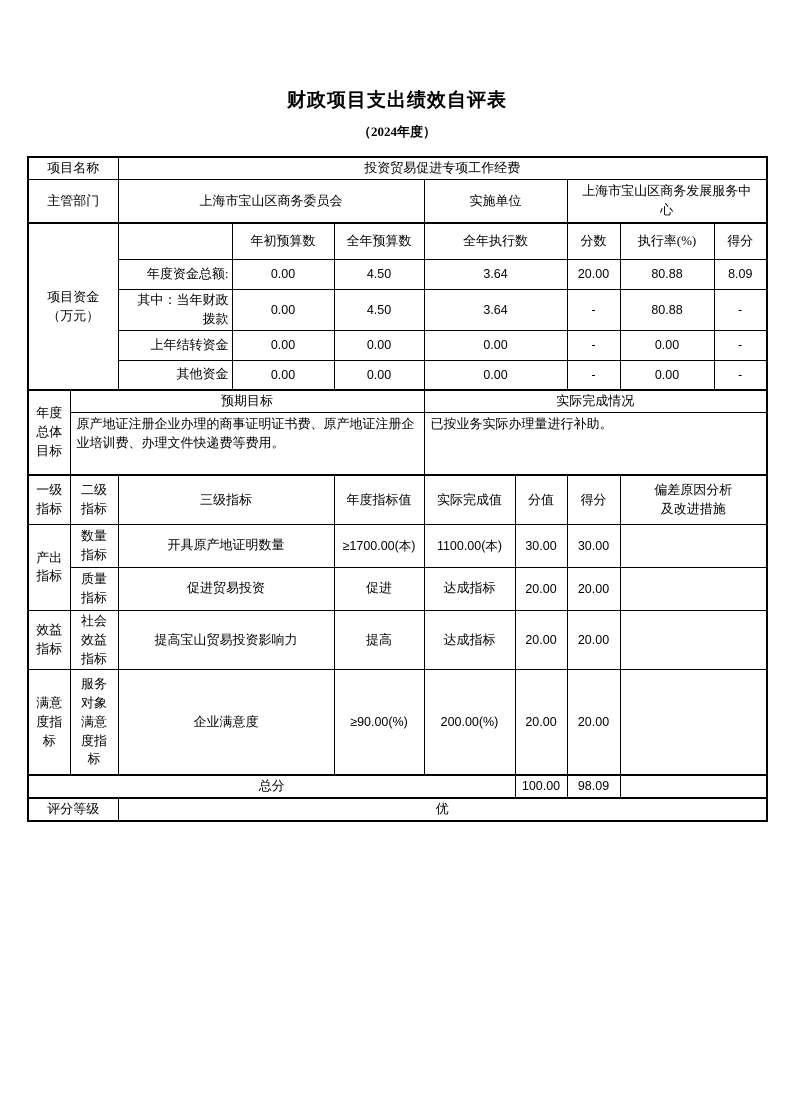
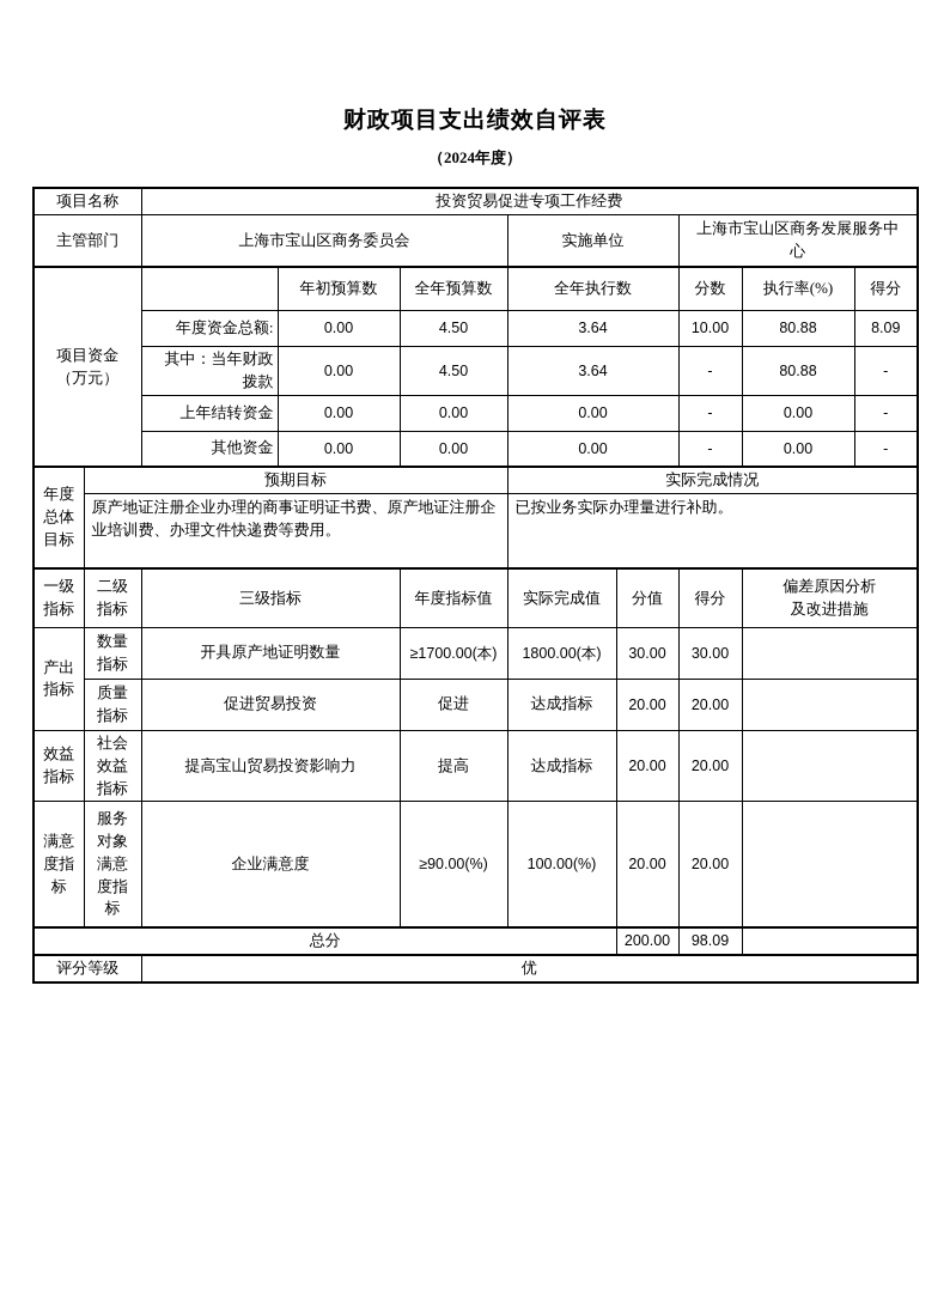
  财政项目支出绩效自评表
  （2024年度）
  项目名称	投资贸易促进专项工作经费
  主管部门	上海市宝山区商务委员会	实施单位	上海市宝山区商务发展服务中 心
  项目资金 （万元）		年初预算数	全年预算数	全年执行数	分数	执行率(%)	得分
- 年度资金总额:	0.00	4.50	3.64	20.00	80.88	8.09
+ 年度资金总额:	0.00	4.50	3.64	10.00	80.88	8.09
  其中：当年财政 拨款	0.00	4.50	3.64	-	80.88	-
  上年结转资金	0.00	0.00	0.00	-	0.00	-
  其他资金	0.00	0.00	0.00	-	0.00	-
  年度 总体 目标	预期目标	实际完成情况
  原产地证注册企业办理的商事证明证书费、原产地证注册企业培训费、办理文件快递费等费用。	已按业务实际办理量进行补助。
  一级 指标	二级 指标	三级指标	年度指标值	实际完成值	分值	得分	偏差原因分析 及改进措施
- 产出 指标	数量 指标	开具原产地证明数量	≥1700.00(本)	1100.00(本)	30.00	30.00
+ 产出 指标	数量 指标	开具原产地证明数量	≥1700.00(本)	1800.00(本)	30.00	30.00
  质量 指标	促进贸易投资	促进	达成指标	20.00	20.00
  效益 指标	社会 效益 指标	提高宝山贸易投资影响力	提高	达成指标	20.00	20.00
- 满意 度指 标	服务 对象 满意 度指 标	企业满意度	≥90.00(%)	200.00(%)	20.00	20.00
+ 满意 度指 标	服务 对象 满意 度指 标	企业满意度	≥90.00(%)	100.00(%)	20.00	20.00
- 总分	100.00	98.09
+ 总分	200.00	98.09
  评分等级	优
